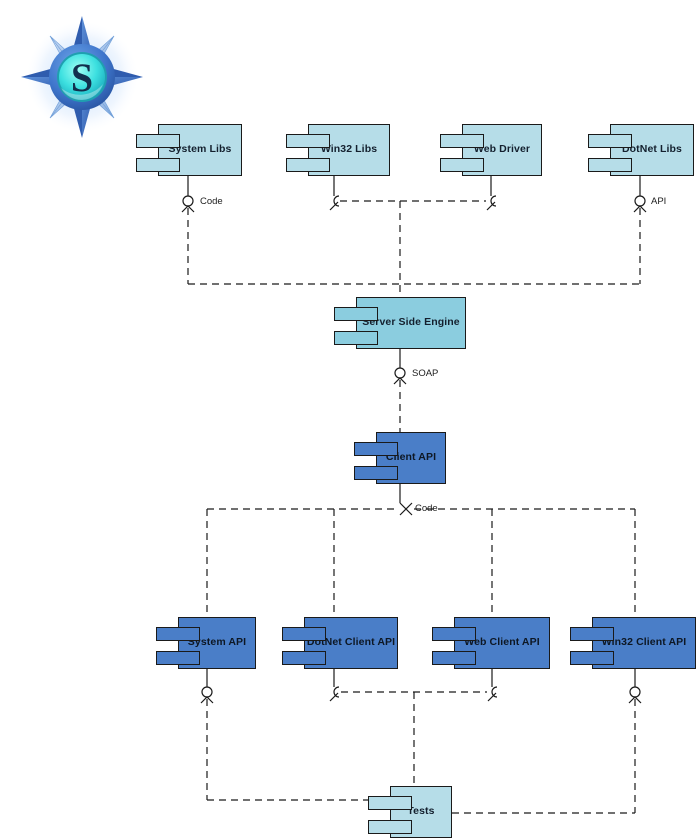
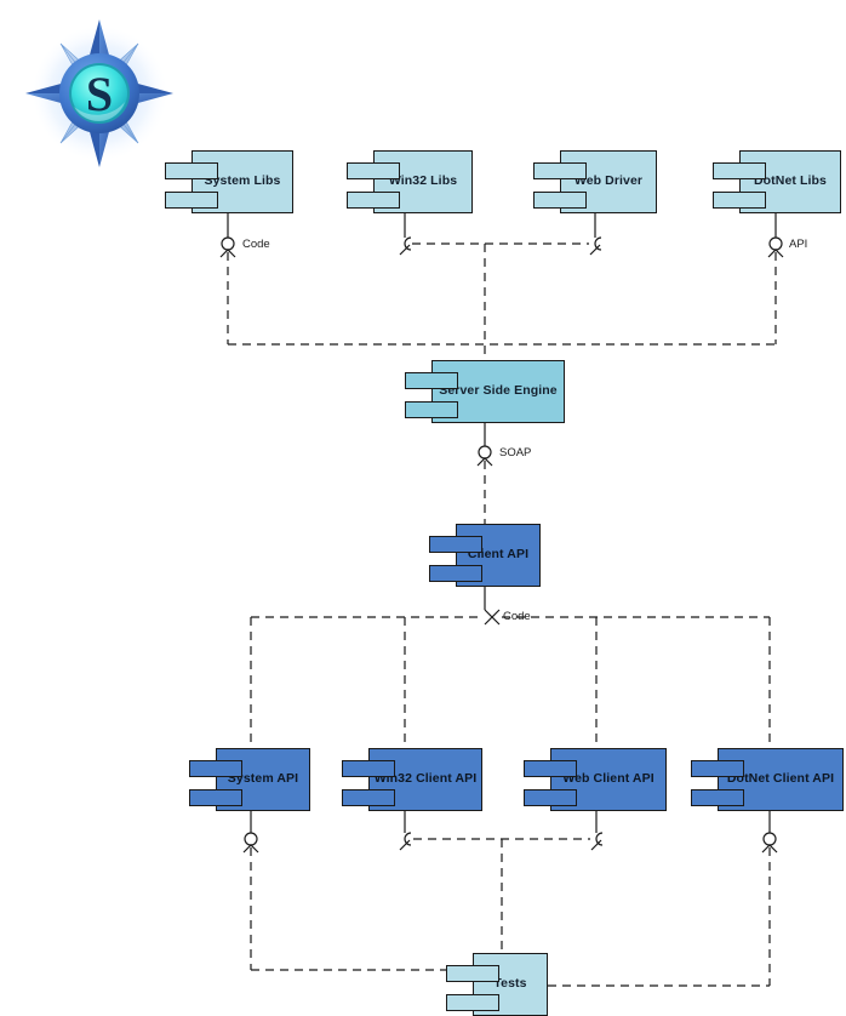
  S
  System Libs
  Win32 Libs
  Web Driver
  DotNet Libs
  Server Side Engine
  Client API
  System API
- DotNet Client API
+ Win32 Client API
  Web Client API
- Win32 Client API
+ DotNet Client API
  Tests
  Code
  API
  SOAP
  Code
